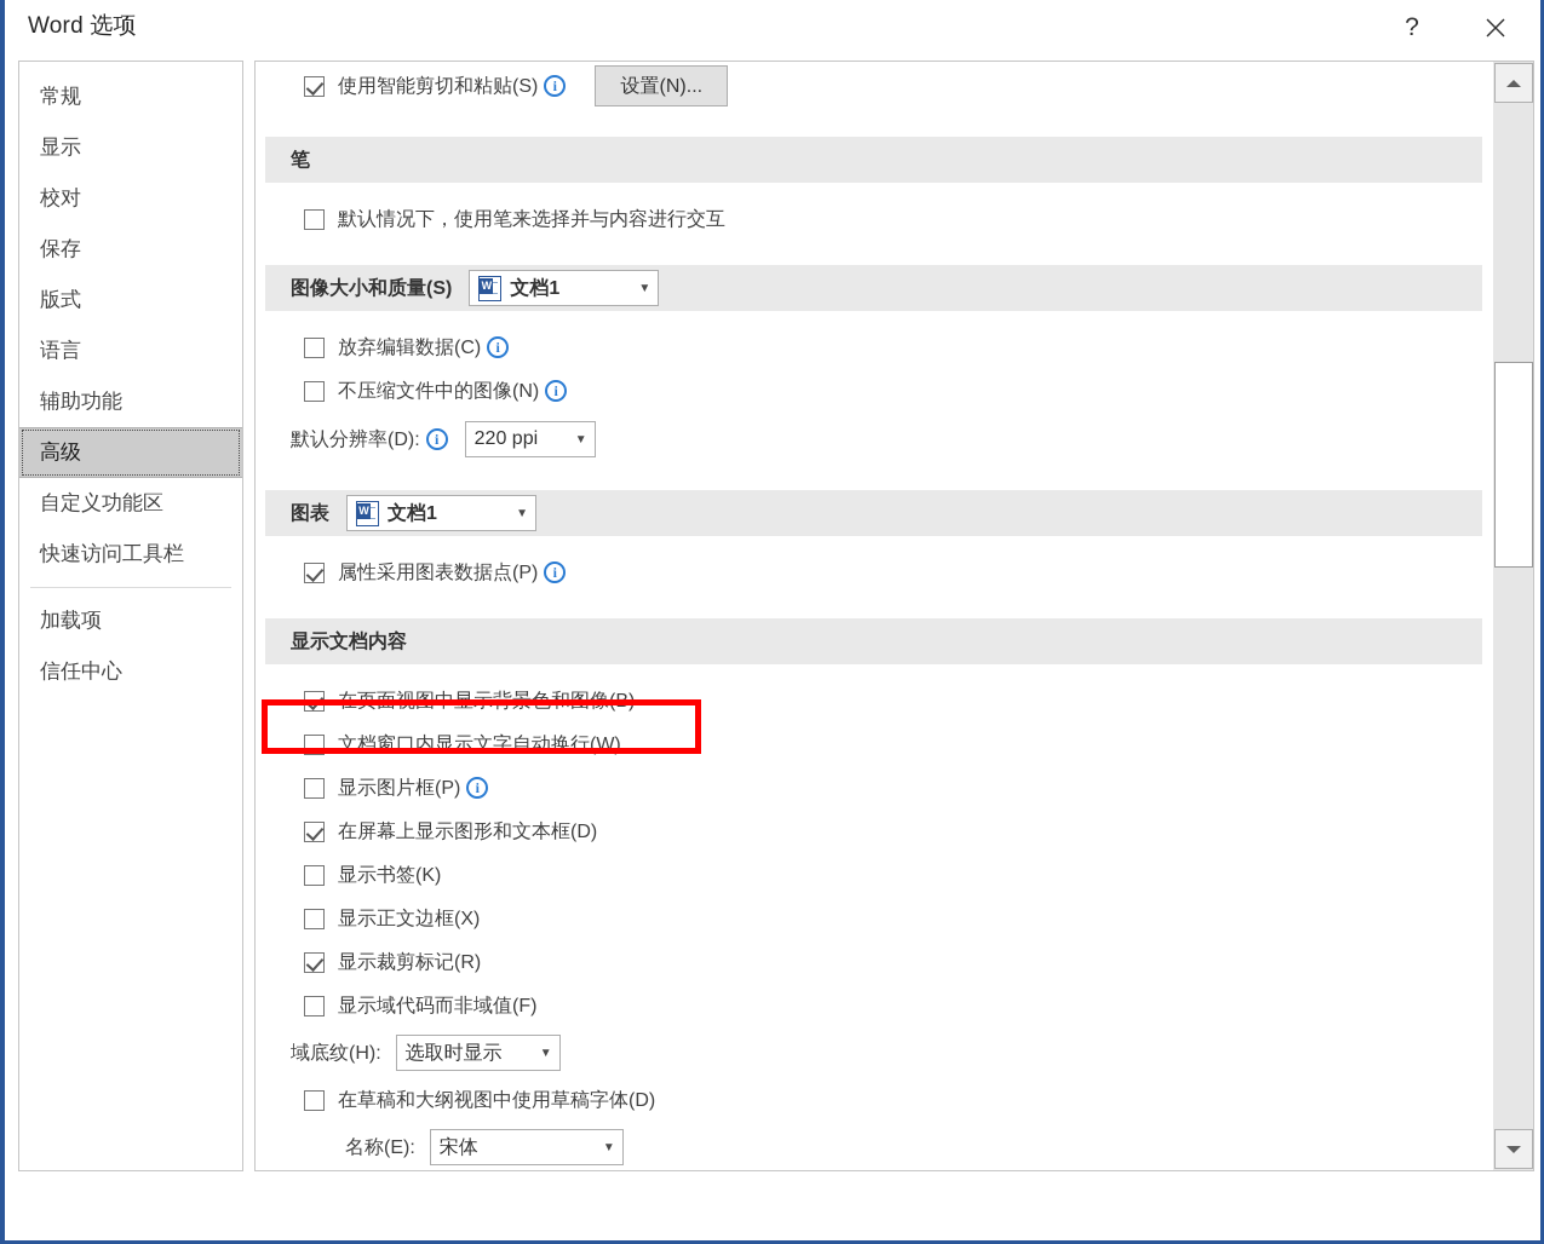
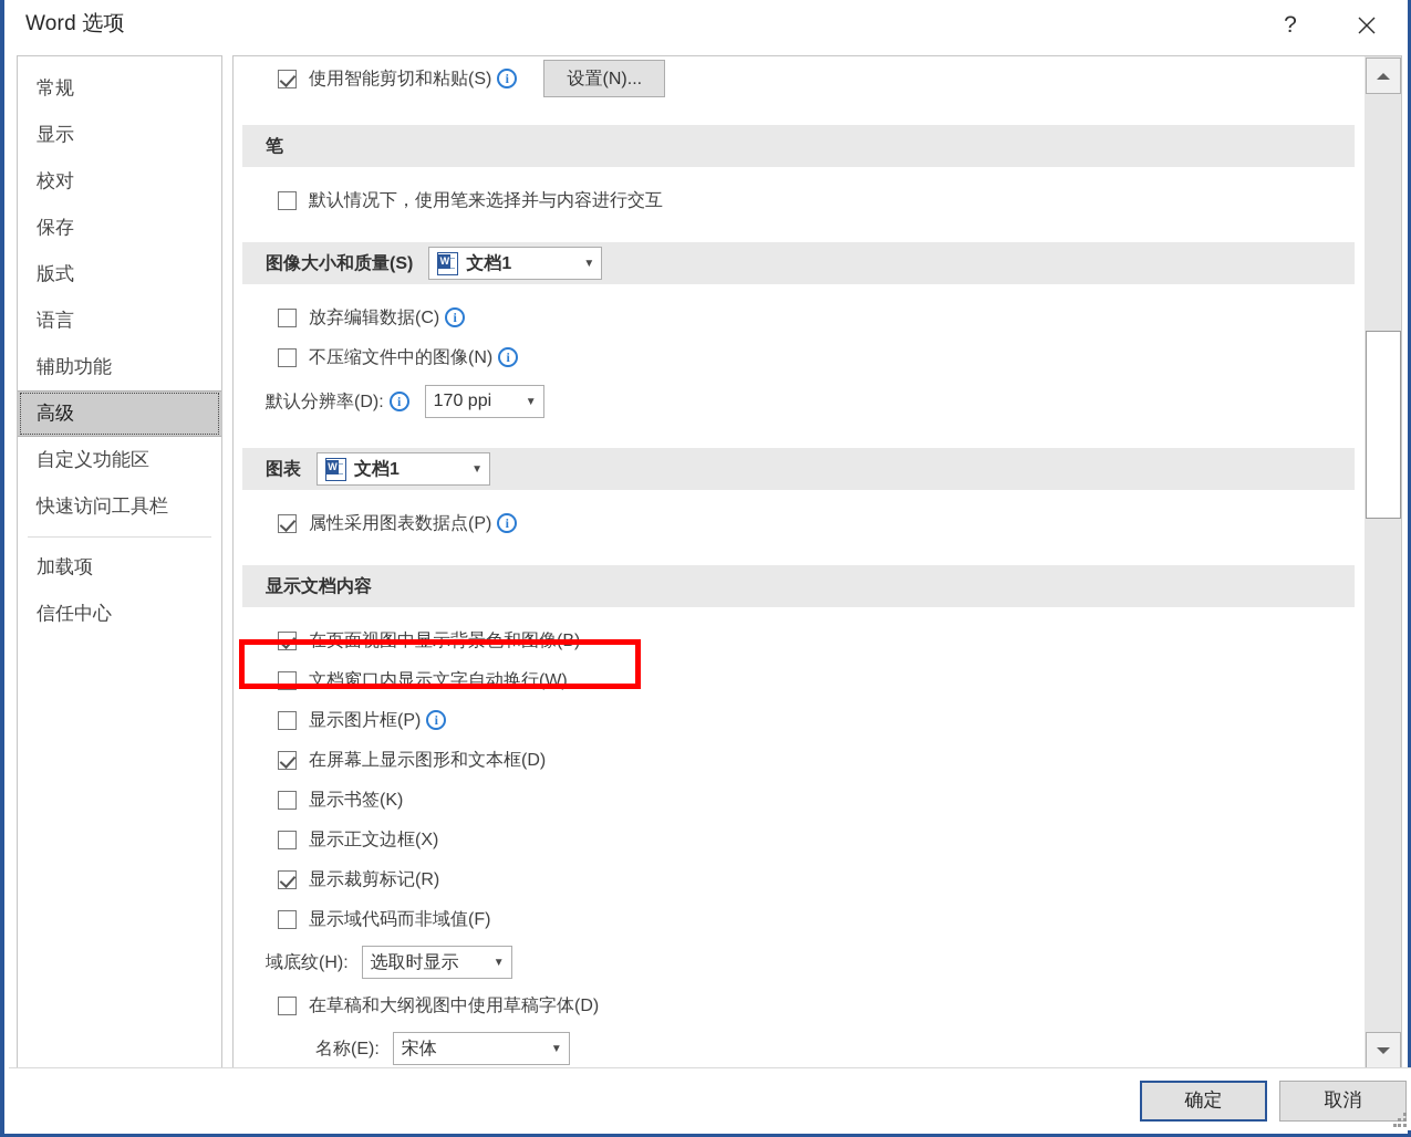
  Word 选项
  ?
  常规
  显示
  校对
  保存
  版式
  语言
  辅助功能
  高级
  自定义功能区
  快速访问工具栏
  加载项
  信任中心
  使用智能剪切和粘贴(S)
  i
  设置(N)...
  笔
  默认情况下，使用笔来选择并与内容进行交互
  图像大小和质量(S)
  文档1
  ▼
  放弃编辑数据(C)
  i
  不压缩文件中的图像(N)
  i
  默认分辨率(D):
  i
- 220 ppi
+ 170 ppi
  ▼
  图表
  文档1
  ▼
  属性采用图表数据点(P)
  i
  显示文档内容
  在页面视图中显示背景色和图像(B)
  文档窗口内显示文字自动换行(W)
  显示图片框(P)
  i
  在屏幕上显示图形和文本框(D)
  显示书签(K)
  显示正文边框(X)
  显示裁剪标记(R)
  显示域代码而非域值(F)
  域底纹(H):
  选取时显示
  ▼
  在草稿和大纲视图中使用草稿字体(D)
  名称(E):
  宋体
  ▼
+ 确定
+ 取消
